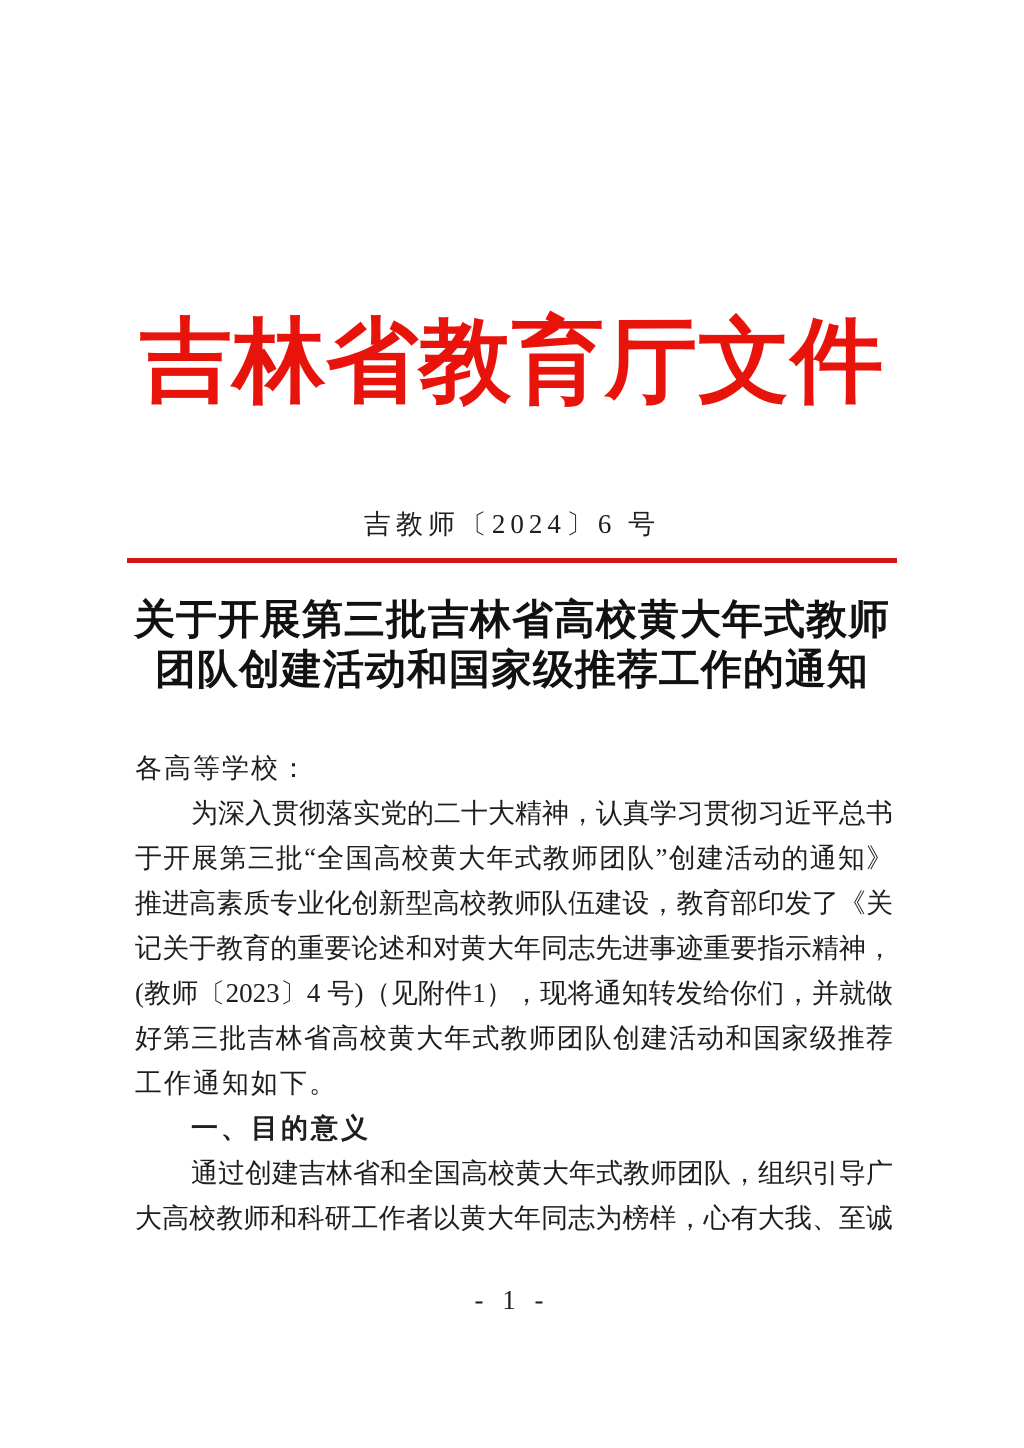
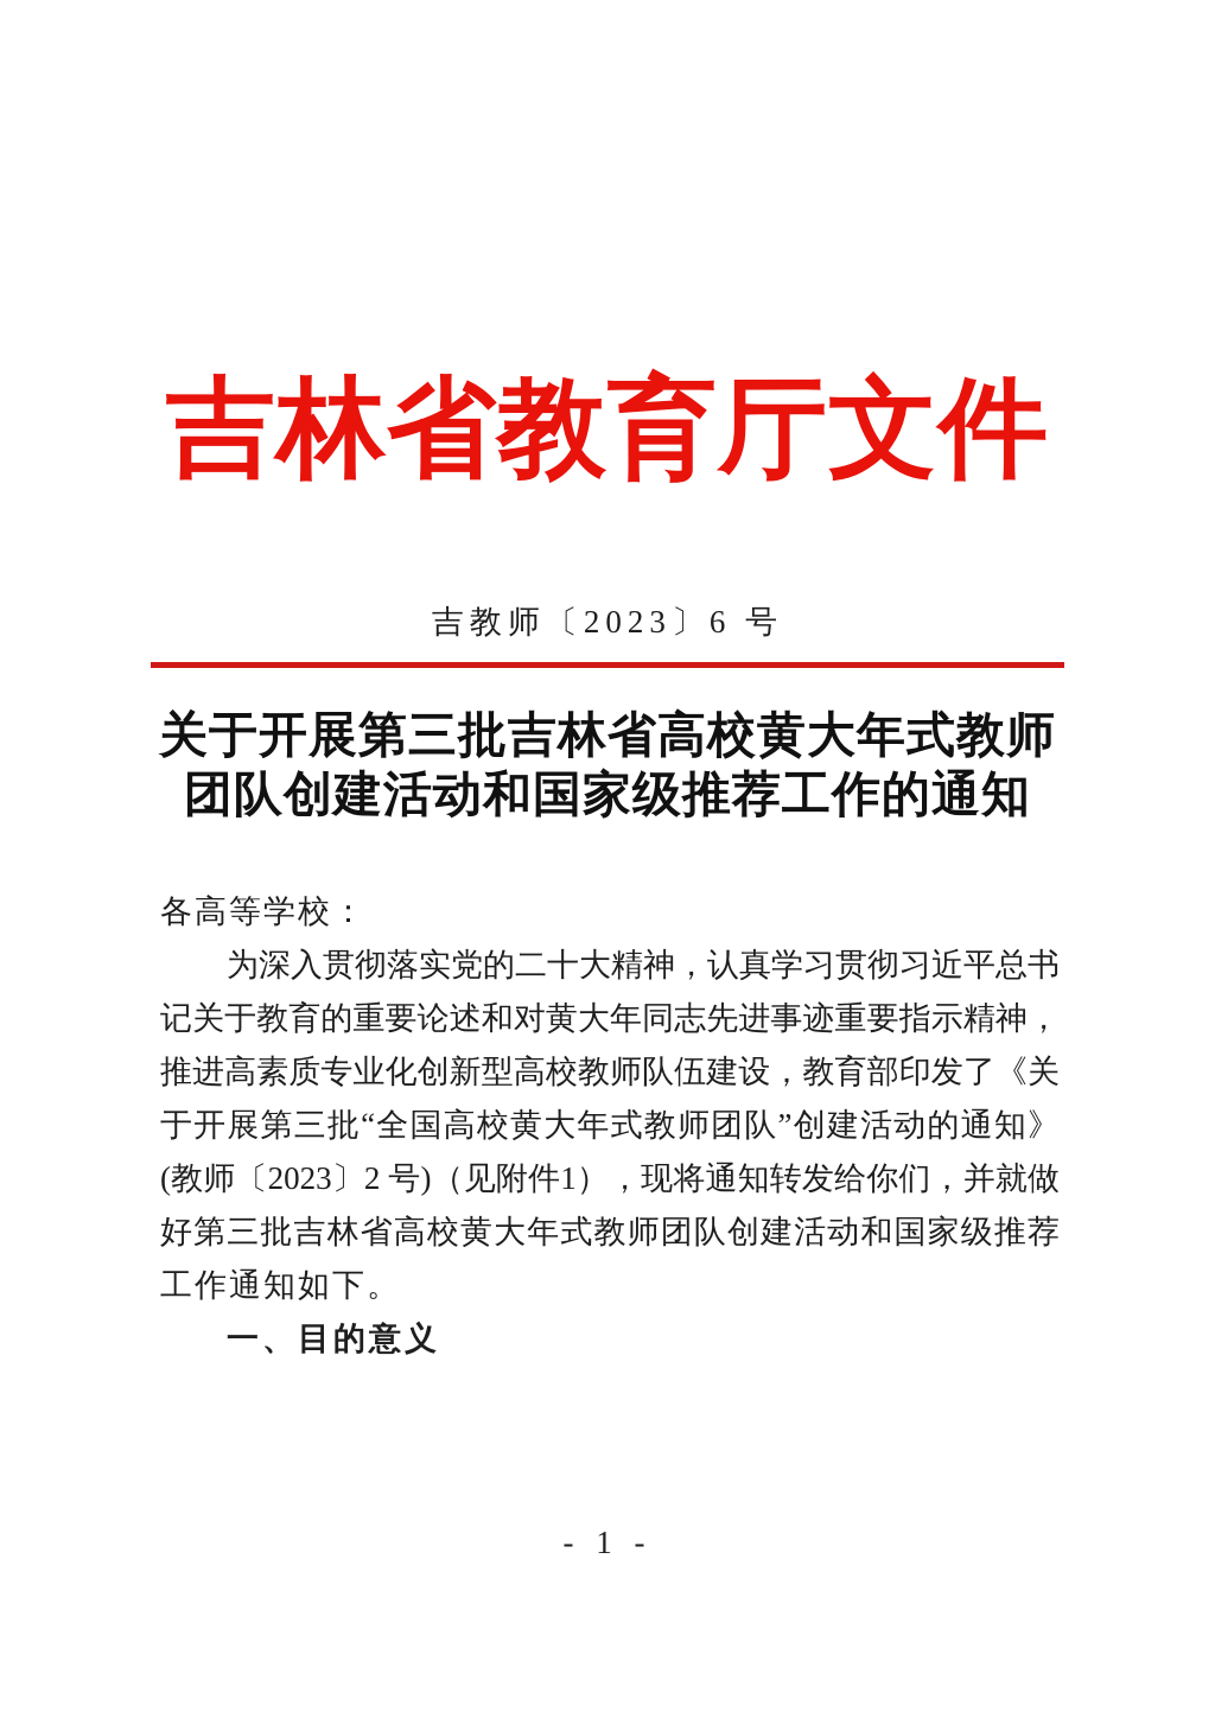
  吉林省教育厅文件
- 吉教师〔2024〕6 号
+ 吉教师〔2023〕6 号
  关于开展第三批吉林省高校黄大年式教师
  团队创建活动和国家级推荐工作的通知
  各高等学校：
  为深入贯彻落实党的二十大精神，认真学习贯彻习近平总书
- 于开展第三批“全国高校黄大年式教师团队”创建活动的通知》
+ 记关于教育的重要论述和对黄大年同志先进事迹重要指示精神，
  推进高素质专业化创新型高校教师队伍建设，教育部印发了《关
- 记关于教育的重要论述和对黄大年同志先进事迹重要指示精神，
+ 于开展第三批“全国高校黄大年式教师团队”创建活动的通知》
- (教师〔2023〕4 号)（见附件1），现将通知转发给你们，并就做
+ (教师〔2023〕2 号)（见附件1），现将通知转发给你们，并就做
  好第三批吉林省高校黄大年式教师团队创建活动和国家级推荐
  工作通知如下。
  一、目的意义
- 通过创建吉林省和全国高校黄大年式教师团队，组织引导广
- 大高校教师和科研工作者以黄大年同志为榜样，心有大我、至诚
  - 1 -
